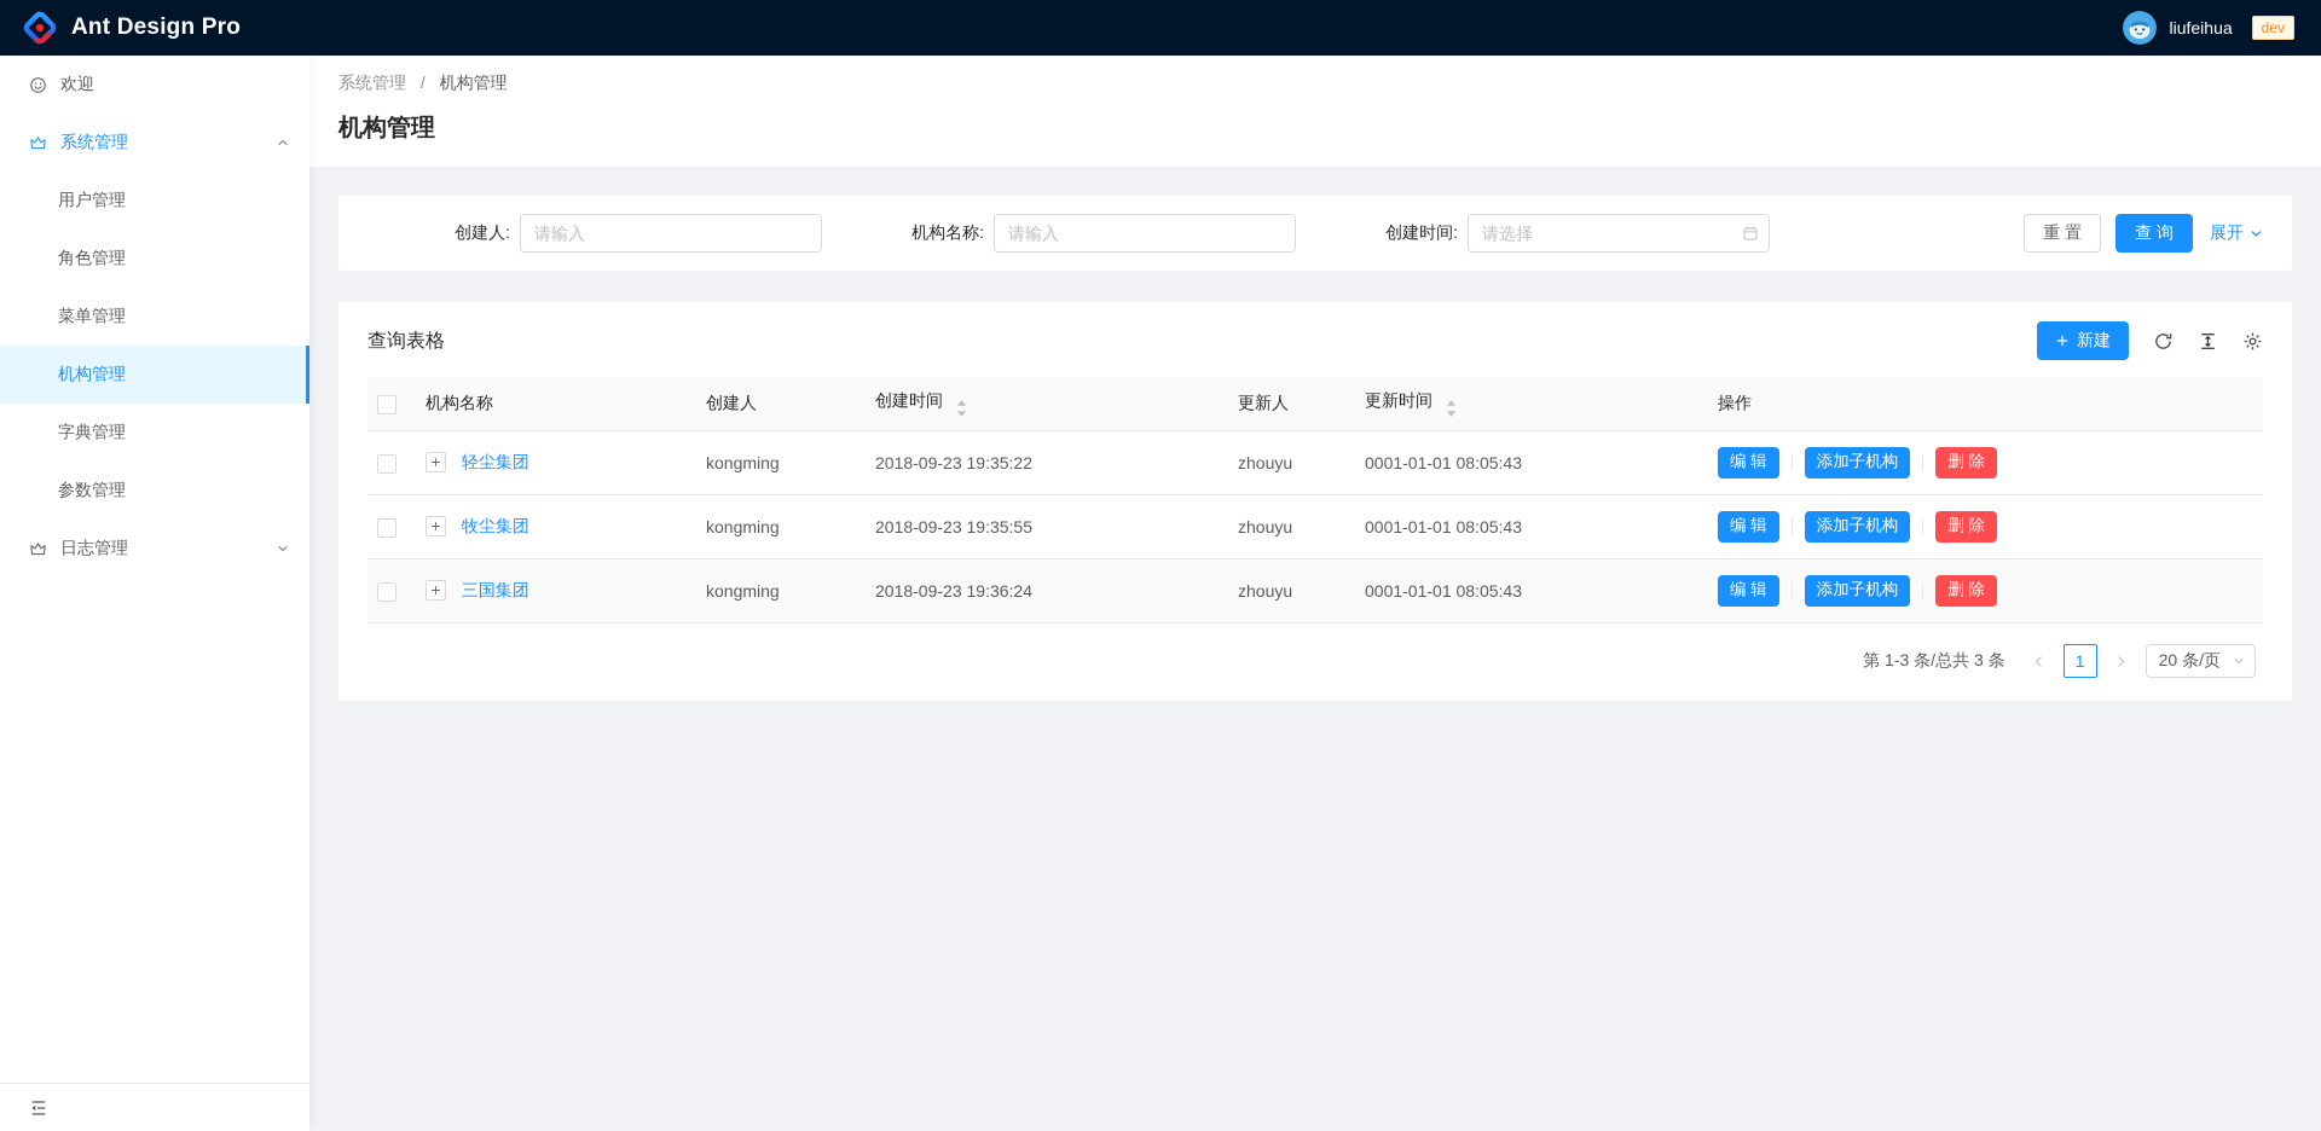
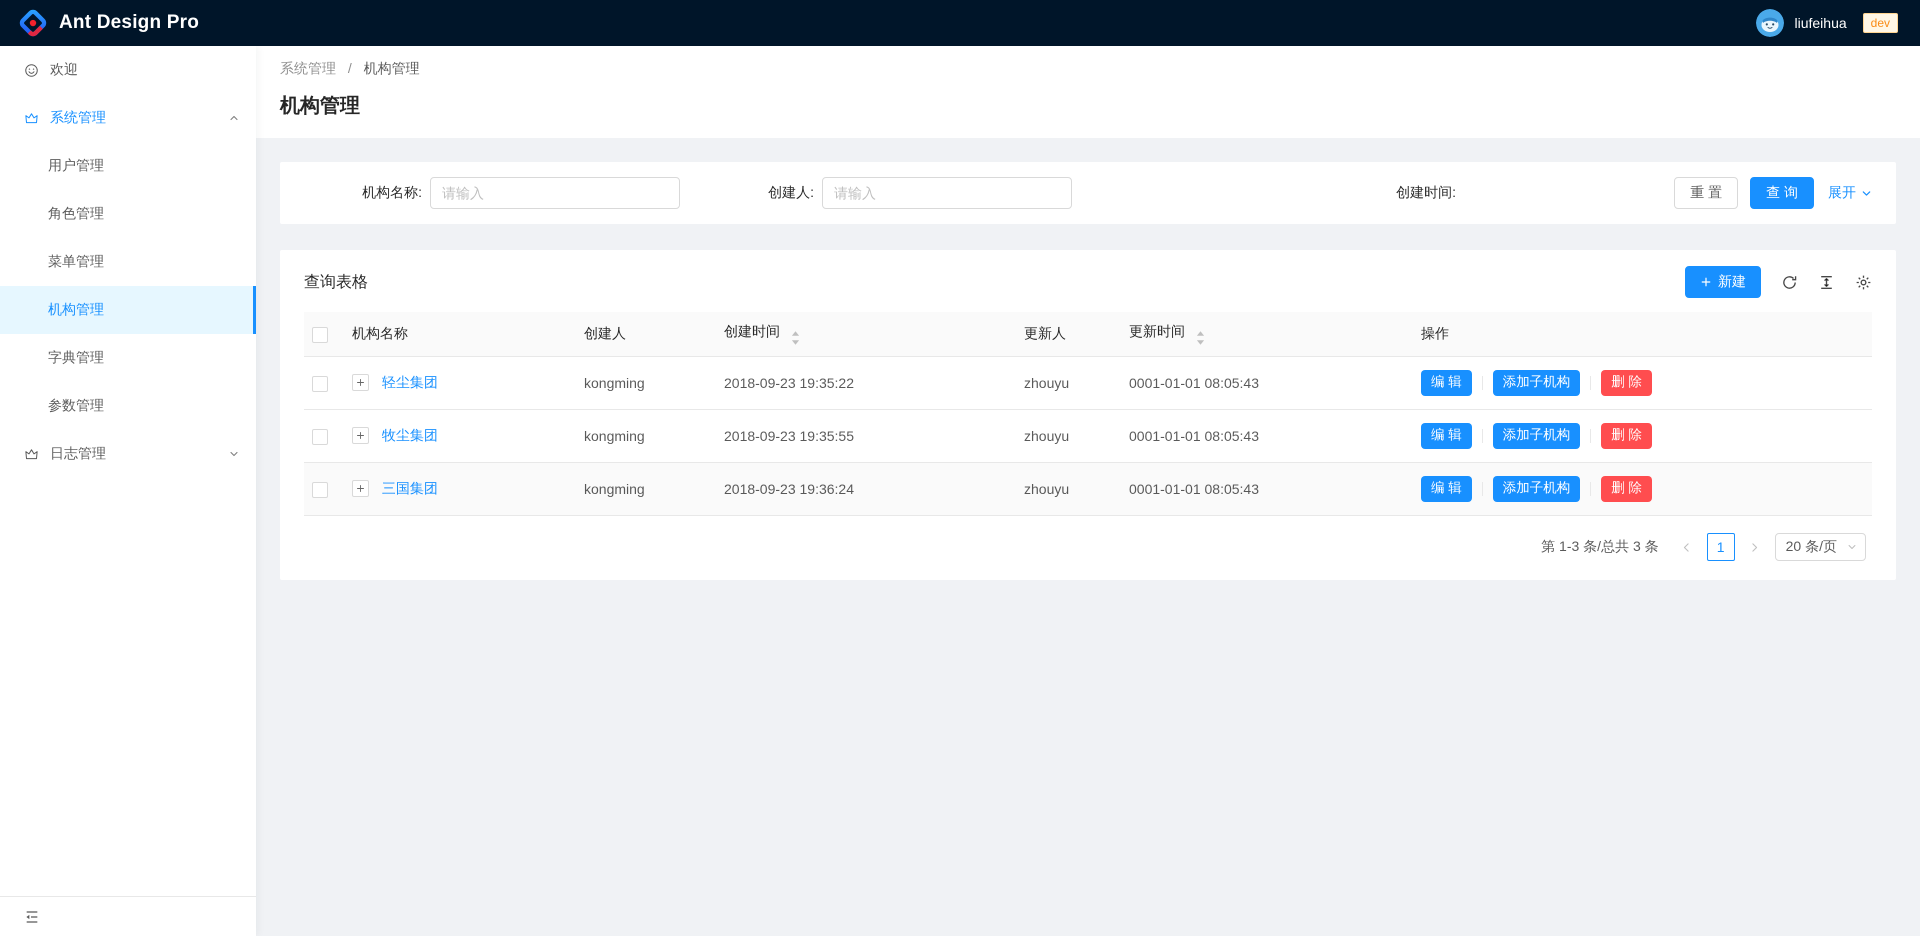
  Ant Design Pro
  liufeihua
  dev
  欢迎
  系统管理
  用户管理
  角色管理
  菜单管理
  机构管理
  字典管理
  参数管理
  日志管理
  系统管理 / 机构管理
  机构管理
- 创建人:
+ 机构名称:
  请输入
- 机构名称:
+ 创建人:
  请输入
  创建时间:
- 请选择
  重 置
  查 询
  展开
  查询表格
  新建
  	机构名称	创建人	创建时间	更新人	更新时间	操作
  	轻尘集团	kongming	2018-09-23 19:35:22	zhouyu	0001-01-01 08:05:43	编 辑 添加子机构 删 除
  	牧尘集团	kongming	2018-09-23 19:35:55	zhouyu	0001-01-01 08:05:43	编 辑 添加子机构 删 除
  	三国集团	kongming	2018-09-23 19:36:24	zhouyu	0001-01-01 08:05:43	编 辑 添加子机构 删 除
  第 1-3 条/总共 3 条
  1
  20 条/页
